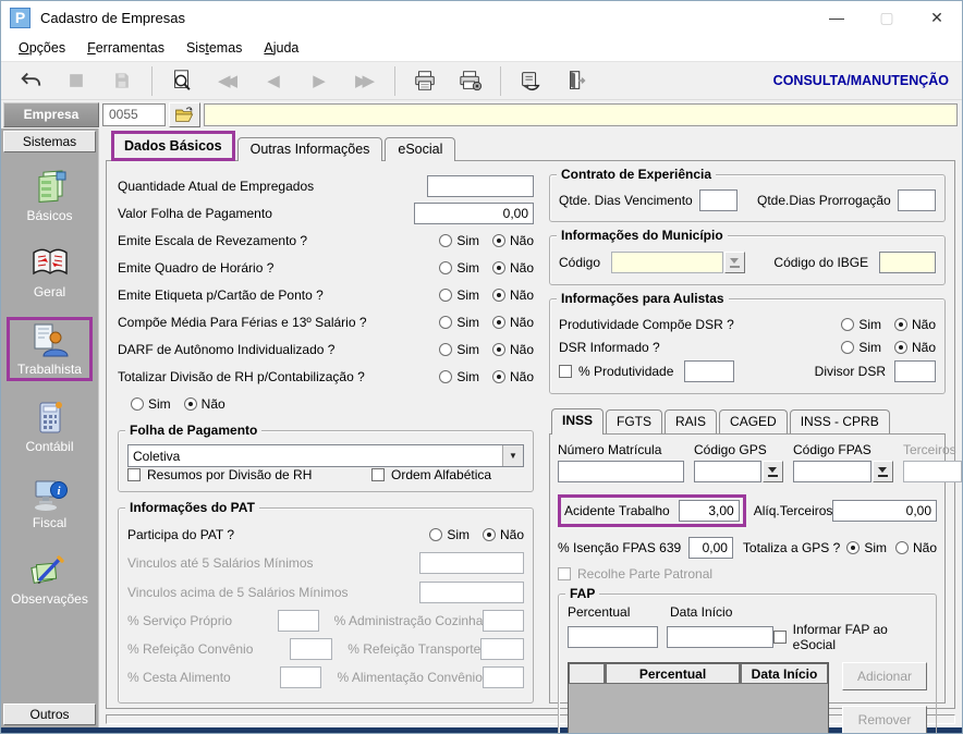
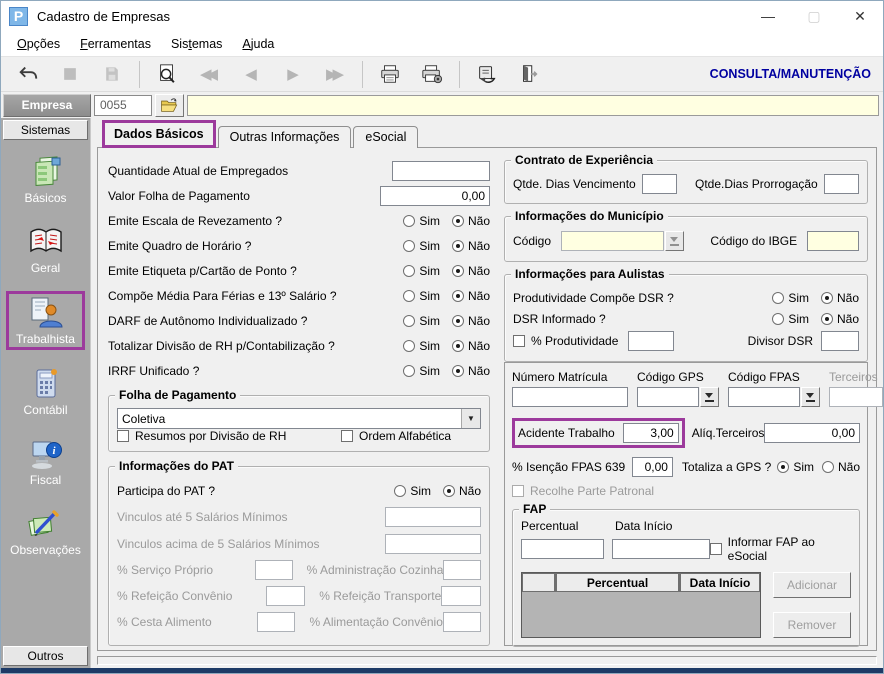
  P
  Cadastro de Empresas
  —
  ▢
  ✕
  Opções
  Ferramentas
  Sistemas
  Ajuda
  ◀◀
  ◀
  ▶
  ▶▶
  CONSULTA/MANUTENÇÃO
  Empresa
  0055
  Sistemas
  Básicos
  Geral
  Trabalhista
  Contábil
  i
  Fiscal
  Observações
  Outros
  Dados Básicos
  Outras Informações
  eSocial
  Quantidade Atual de Empregados
  Valor Folha de Pagamento
  0,00
  Emite Escala de Revezamento ?
  Sim
  Não
  Emite Quadro de Horário ?
  Sim
  Não
  Emite Etiqueta p/Cartão de Ponto ?
  Sim
  Não
  Compõe Média Para Férias e 13º Salário ?
  Sim
  Não
  DARF de Autônomo Individualizado ?
  Sim
  Não
  Totalizar Divisão de RH p/Contabilização ?
  Sim
  Não
+ IRRF Unificado ?
  Sim
  Não
  Folha de Pagamento
  Coletiva
  ▼
  Resumos por Divisão de RH
  Ordem Alfabética
  Informações do PAT
  Participa do PAT ?
  Sim
  Não
  Vinculos até 5 Salários Mínimos
  Vinculos acima de 5 Salários Mínimos
  % Serviço Próprio
  % Administração Cozinha
  % Refeição Convênio
  % Refeição Transporte
  % Cesta Alimento
  % Alimentação Convênio
  Contrato de Experiência
  Qtde. Dias Vencimento
  Qtde.Dias Prorrogação
  Informações do Município
  Código
  Código do IBGE
  Informações para Aulistas
  Produtividade Compõe DSR ?
  Sim
  Não
  DSR Informado ?
  Sim
  Não
  % Produtividade
  Divisor DSR
- INSS
- FGTS
- RAIS
- CAGED
- INSS - CPRB
  Número Matrícula
  Código GPS
  Código FPAS
  Terceiros
  Acidente Trabalho
  3,00
  Alíq.Terceiros
  0,00
  % Isenção FPAS 639
  0,00
  Totaliza a GPS ?
  Sim
  Não
  Recolhe Parte Patronal
  FAP
  Percentual
  Data Início
  Informar FAP ao eSocial
  Percentual
  Data Início
  Adicionar
  Remover
